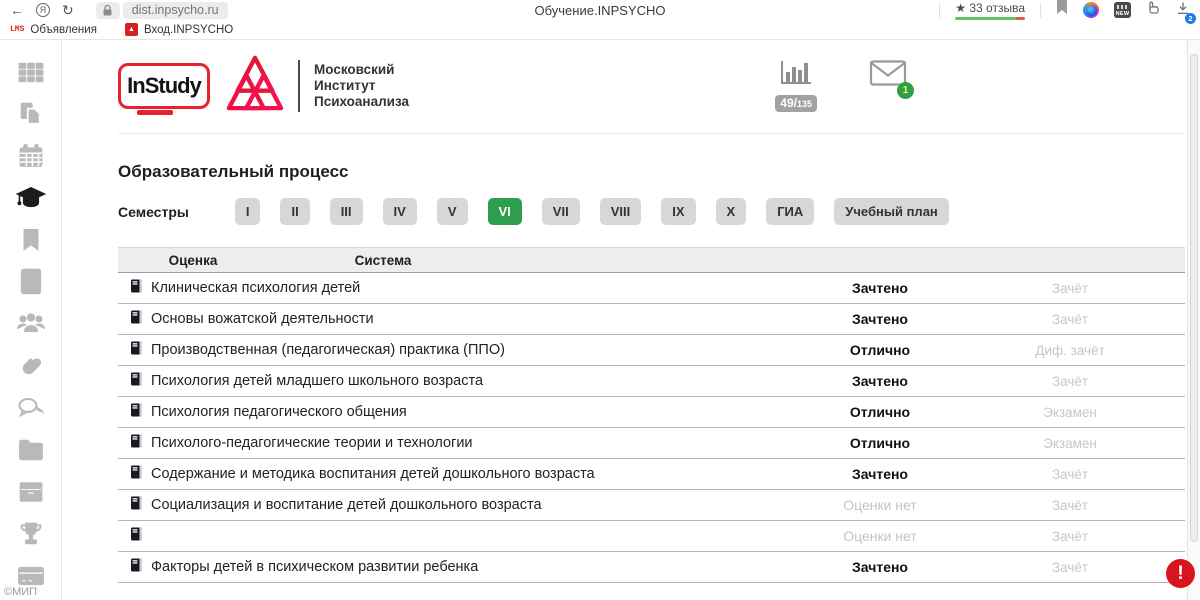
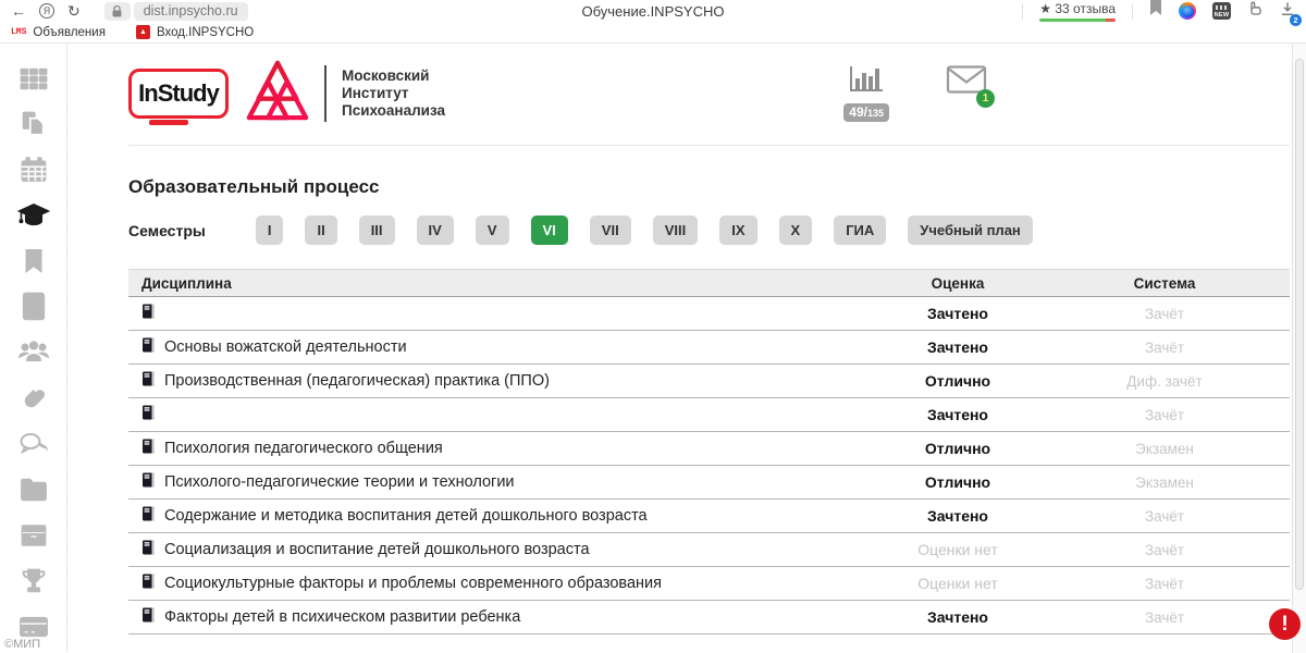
  ←
  Я
  ↻
  dist.inpsycho.ru
  Обучение.INPSYCHO
  ★ 33 отзыва
  2
  LMS
  Объявления
  Вход.INPSYCHO
  ©МИП
  InStudy
  Московский
  Институт
  Психоанализа
  49/135
  1
  Образовательный процесс
  Семестры
  I
  II
  III
  IV
  V
  VI
  VII
  VIII
  IX
  X
  ГИА
  Учебный план
+ Дисциплина
  Оценка
  Система
- Клиническая психология детей
  Зачтено
  Зачёт
  Основы вожатской деятельности
  Зачтено
  Зачёт
  Производственная (педагогическая) практика (ППО)
  Отлично
  Диф. зачёт
- Психология детей младшего школьного возраста
  Зачтено
  Зачёт
  Психология педагогического общения
  Отлично
  Экзамен
  Психолого-педагогические теории и технологии
  Отлично
  Экзамен
  Содержание и методика воспитания детей дошкольного возраста
  Зачтено
  Зачёт
  Социализация и воспитание детей дошкольного возраста
  Оценки нет
  Зачёт
+ Социокультурные факторы и проблемы современного образования
  Оценки нет
  Зачёт
  Факторы детей в психическом развитии ребенка
  Зачтено
  Зачёт
  !
